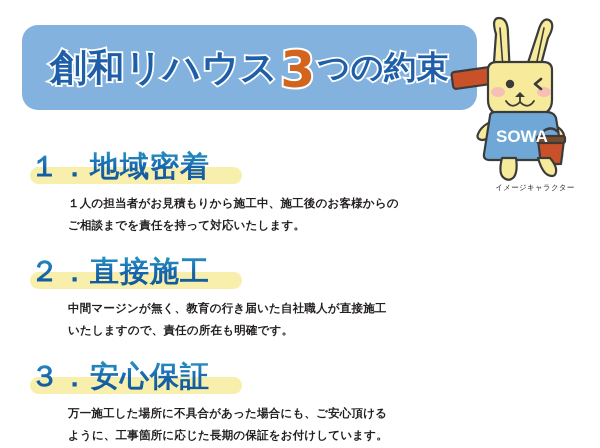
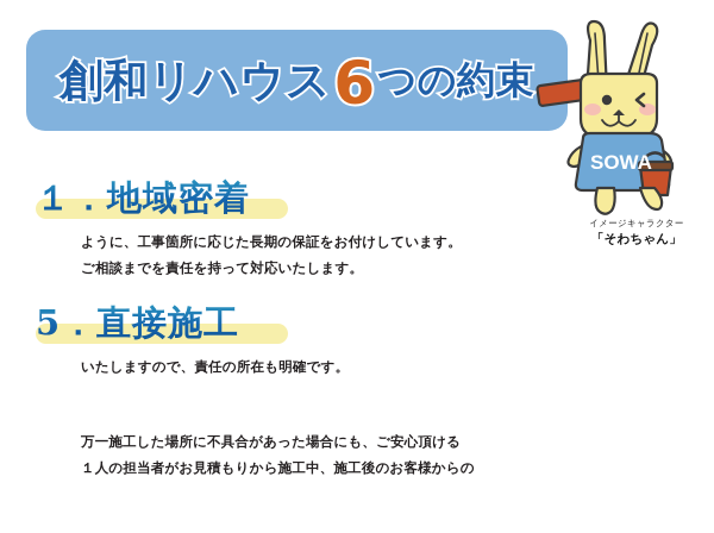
  創和リハウス
- 3
+ 6
  つの約束
  SOWA
  イメージキャラクター
+ 「そわちゃん」
  １．地域密着
- １人の担当者がお見積もりから施工中、施工後のお客様からの
+ ように、工事箇所に応じた長期の保証をお付けしています。
  ご相談までを責任を持って対応いたします。
- ２．直接施工
+ 5．直接施工
- 中間マージンが無く、教育の行き届いた自社職人が直接施工
  いたしますので、責任の所在も明確です。
- ３．安心保証
  万一施工した場所に不具合があった場合にも、ご安心頂ける
- ように、工事箇所に応じた長期の保証をお付けしています。
+ １人の担当者がお見積もりから施工中、施工後のお客様からの
